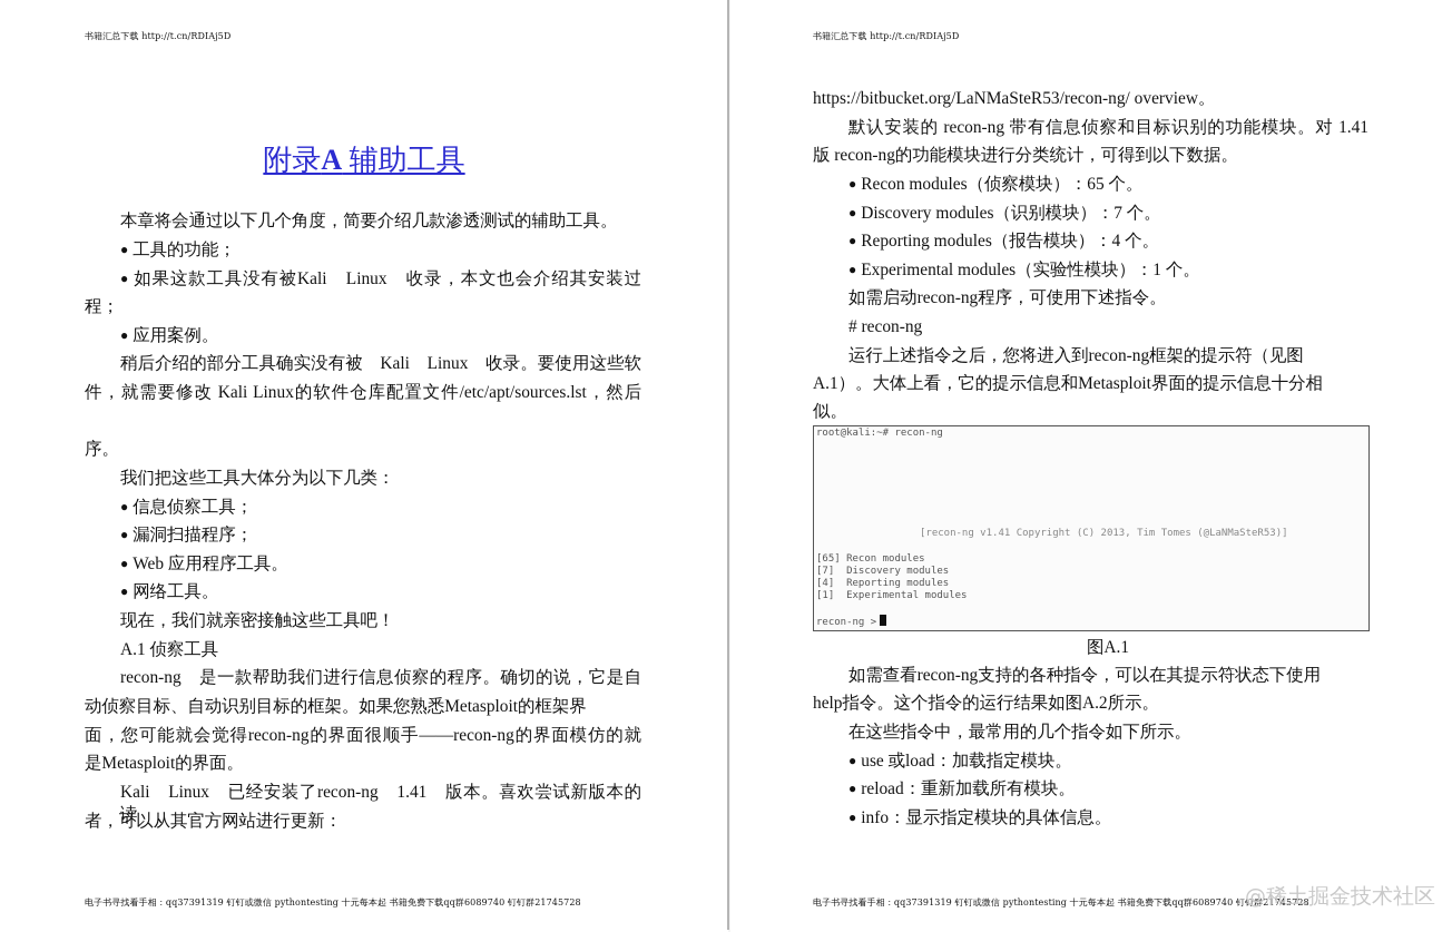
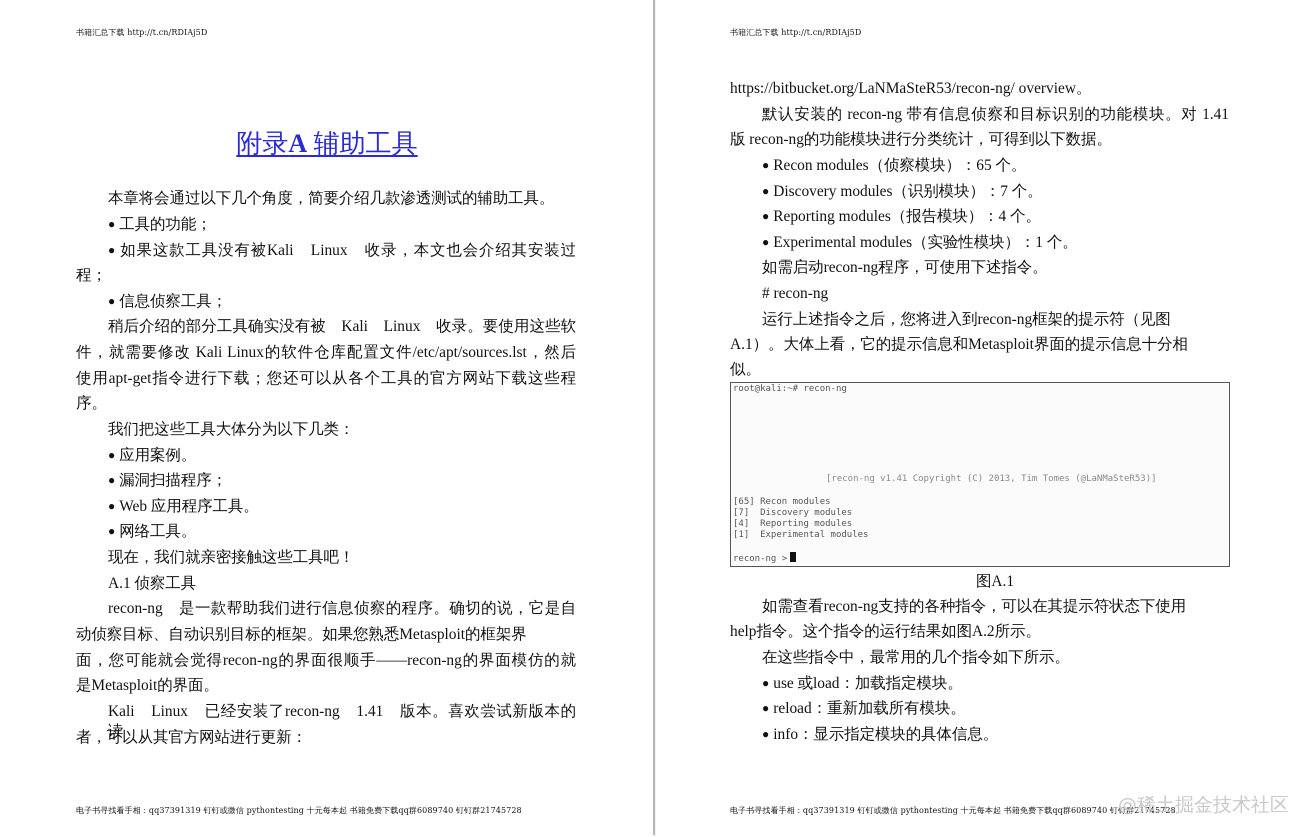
  书籍汇总下载 http://t.cn/RDIAj5D
  附录A 辅助工具
  本章将会通过以下几个角度，简要介绍几款渗透测试的辅助工具。
  工具的功能；
  如果这款工具没有被Kali Linux 收录，本文也会介绍其安装过
  程；
- 应用案例。
+ 信息侦察工具；
  稍后介绍的部分工具确实没有被 Kali Linux 收录。要使用这些软
  件，就需要修改 Kali Linux的软件仓库配置文件/etc/apt/sources.lst，然后
+ 使用apt-get指令进行下载；您还可以从各个工具的官方网站下载这些程
  序。
  我们把这些工具大体分为以下几类：
- 信息侦察工具；
+ 应用案例。
  漏洞扫描程序；
  Web 应用程序工具。
  网络工具。
  现在，我们就亲密接触这些工具吧！
  A.1 侦察工具
  recon-ng 是一款帮助我们进行信息侦察的程序。确切的说，它是自
  动侦察目标、自动识别目标的框架。如果您熟悉Metasploit的框架界
  面，您可能就会觉得recon-ng的界面很顺手——recon-ng的界面模仿的就
  是Metasploit的界面。
  Kali Linux 已经安装了recon-ng 1.41 版本。喜欢尝试新版本的读
  者，可以从其官方网站进行更新：
  电子书寻找看手相：qq37391319 钉钉或微信 pythontesting 十元每本起 书籍免费下载qq群6089740 钉钉群21745728
  书籍汇总下载 http://t.cn/RDIAj5D
  https://bitbucket.org/LaNMaSteR53/recon-ng/ overview。
  默认安装的 recon-ng 带有信息侦察和目标识别的功能模块。对 1.41
  版 recon-ng的功能模块进行分类统计，可得到以下数据。
  Recon modules（侦察模块）：65 个。
  Discovery modules（识别模块）：7 个。
  Reporting modules（报告模块）：4 个。
  Experimental modules（实验性模块）：1 个。
  如需启动recon-ng程序，可使用下述指令。
  # recon-ng
  运行上述指令之后，您将进入到recon-ng框架的提示符（见图
  A.1）。大体上看，它的提示信息和Metasploit界面的提示信息十分相
  似。
  root@kali:~# recon-ng
  [recon-ng v1.41 Copyright (C) 2013, Tim Tomes (@LaNMaSteR53)]
  [65] Recon modules
  [7] Discovery modules
  [4] Reporting modules
  [1] Experimental modules
  recon-ng >
  图A.1
  如需查看recon-ng支持的各种指令，可以在其提示符状态下使用
  help指令。这个指令的运行结果如图A.2所示。
  在这些指令中，最常用的几个指令如下所示。
  use 或load：加载指定模块。
  reload：重新加载所有模块。
  info：显示指定模块的具体信息。
  电子书寻找看手相：qq37391319 钉钉或微信 pythontesting 十元每本起 书籍免费下载qq群6089740 钉钉群21745728
  @稀土掘金技术社区
